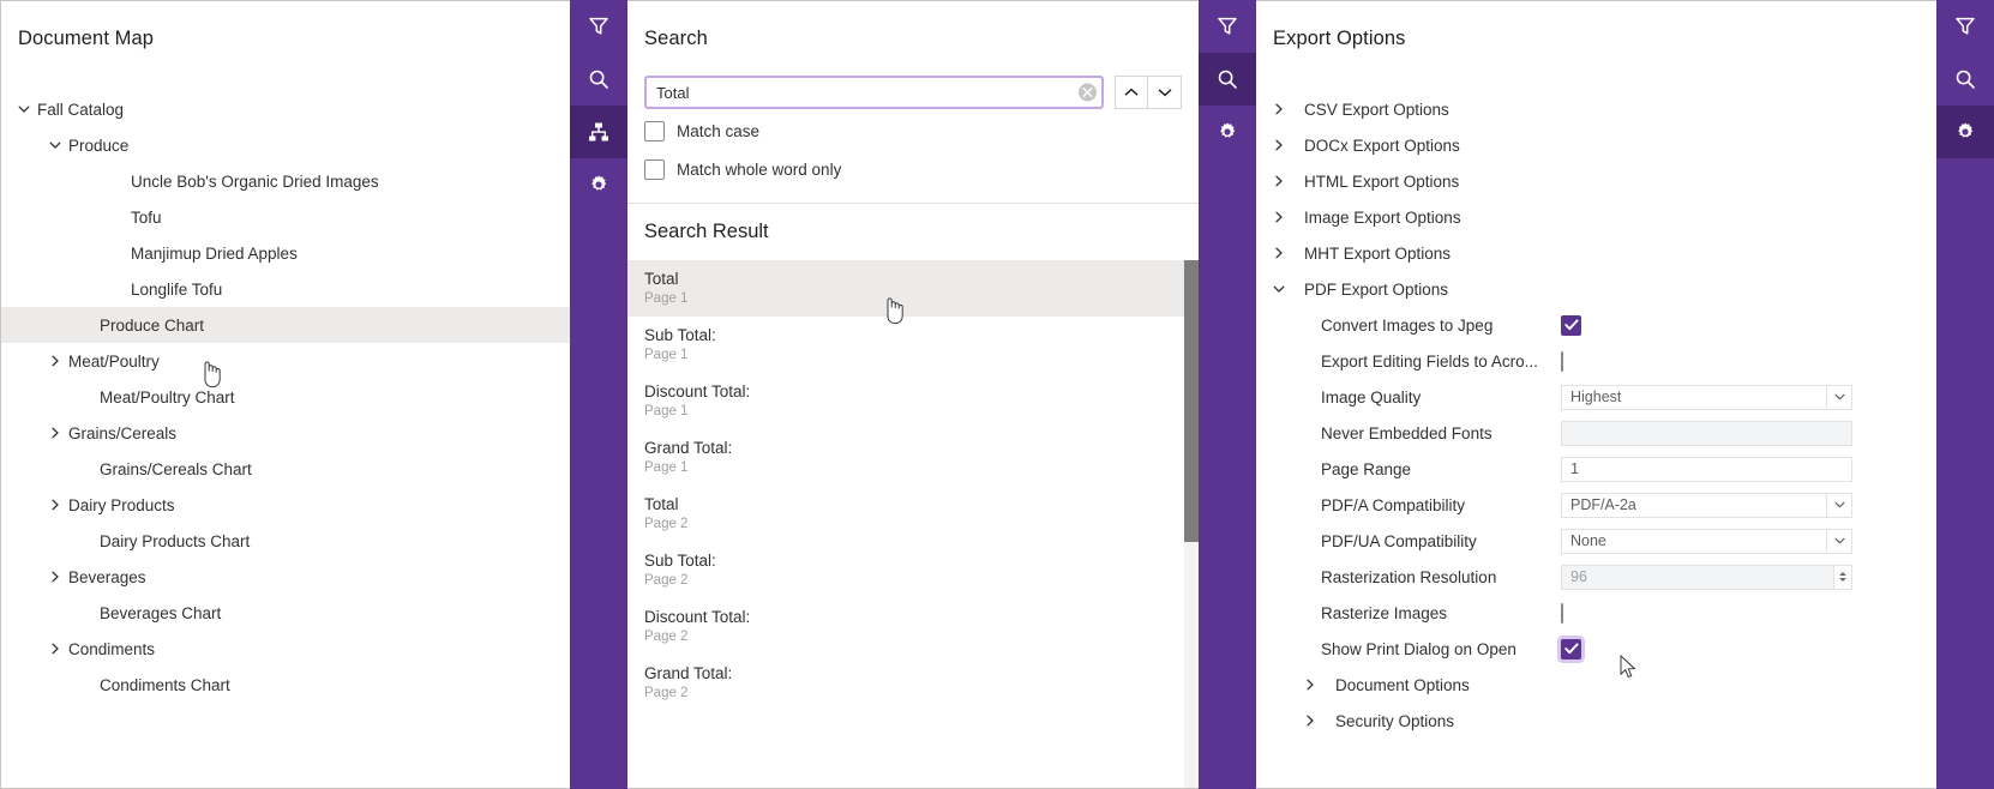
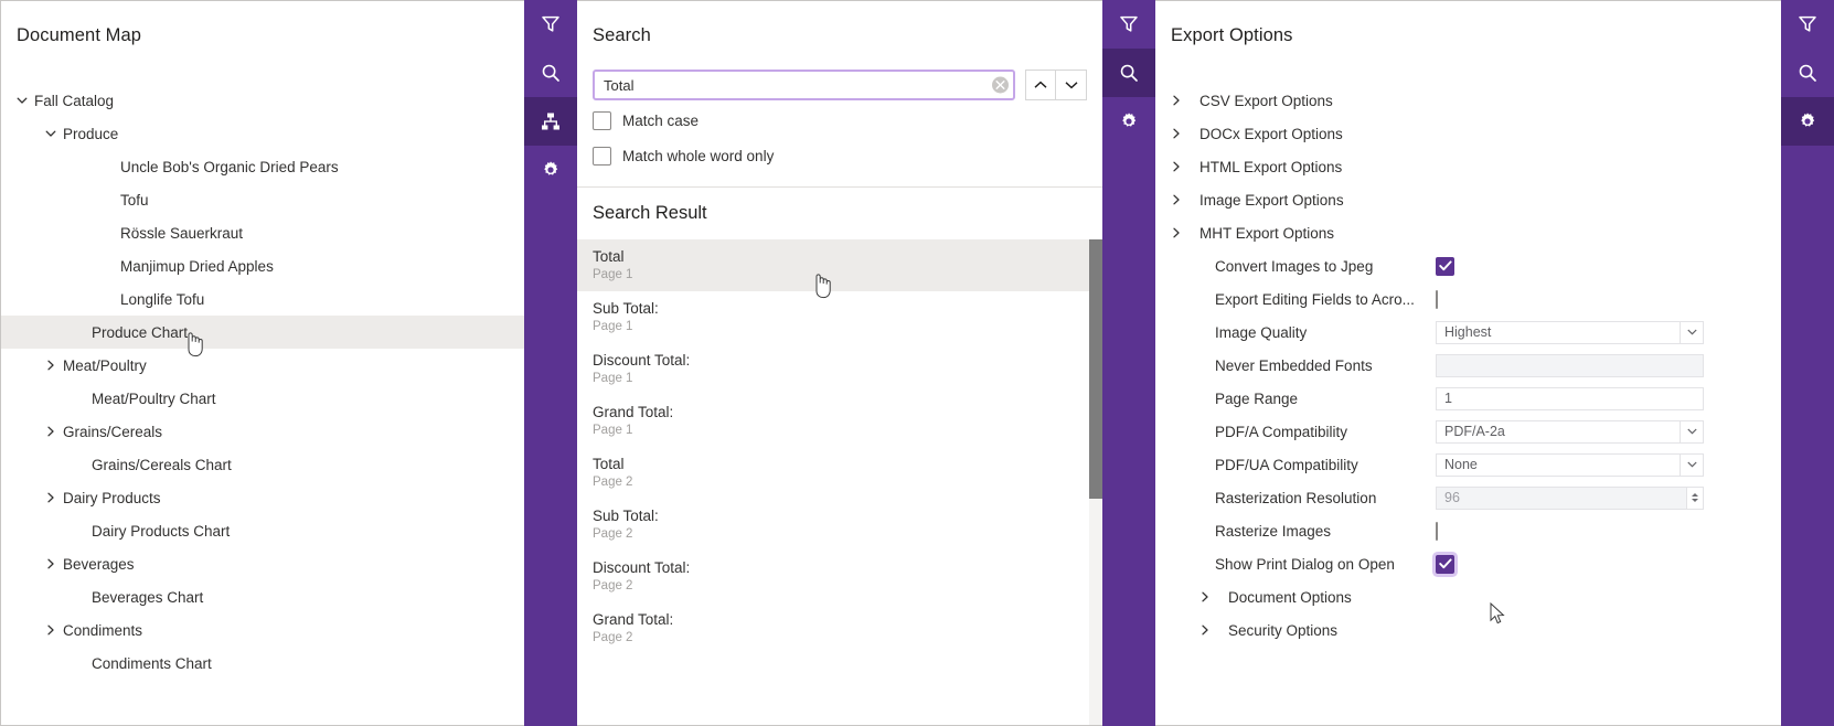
  Document Map
  Fall Catalog
  Produce
- Uncle Bob's Organic Dried Images
+ Uncle Bob's Organic Dried Pears
  Tofu
+ Rössle Sauerkraut
  Manjimup Dried Apples
  Longlife Tofu
  Produce Chart
  Meat/Poultry
  Meat/Poultry Chart
  Grains/Cereals
  Grains/Cereals Chart
  Dairy Products
  Dairy Products Chart
  Beverages
  Beverages Chart
  Condiments
  Condiments Chart
  Search
  Total
  Match case
  Match whole word only
  Search Result
  Total
  Page 1
  Sub Total:
  Page 1
  Discount Total:
  Page 1
  Grand Total:
  Page 1
  Total
  Page 2
  Sub Total:
  Page 2
  Discount Total:
  Page 2
  Grand Total:
  Page 2
  Export Options
  CSV Export Options
  DOCx Export Options
  HTML Export Options
  Image Export Options
  MHT Export Options
- PDF Export Options
  Convert Images to Jpeg
  Export Editing Fields to Acro...
  Image Quality
  Highest
  Never Embedded Fonts
  Page Range
  1
  PDF/A Compatibility
  PDF/A-2a
  PDF/UA Compatibility
  None
  Rasterization Resolution
  96
  Rasterize Images
  Show Print Dialog on Open
  Document Options
  Security Options
